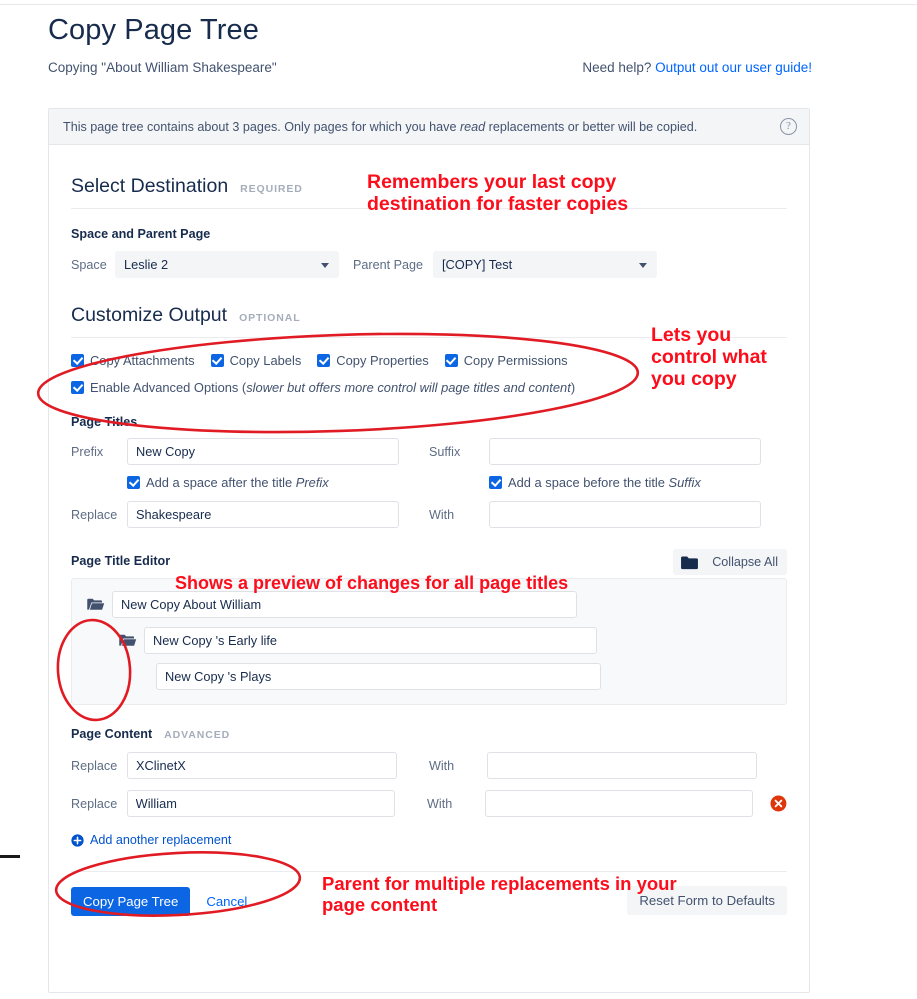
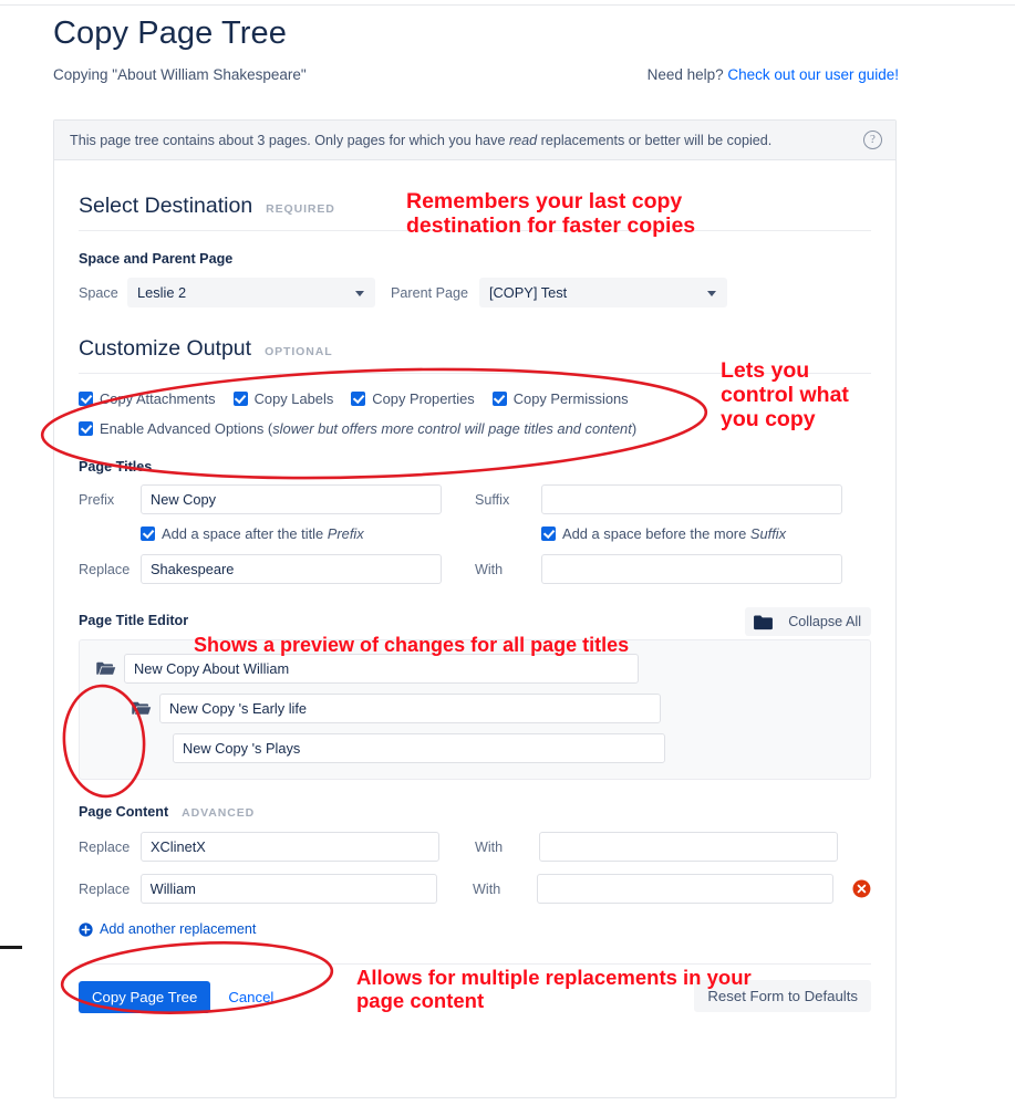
  Copy Page Tree
  Copying "About William Shakespeare"
- Need help? Output out our user guide!
+ Need help? Check out our user guide!
  This page tree contains about 3 pages. Only pages for which you have read replacements or better will be copied.
  ?
  Select Destination
  REQUIRED
  Space and Parent Page
  Space
  Leslie 2
  Parent Page
  [COPY] Test
  Customize Output
  OPTIONAL
  Cy Attachments
  Copy Labels
  Copy Properties
  Copy Permissions
  Enable Advanced Options (slower but offers more control will page titles and content)
  Pageles
  Prefix
  New Copy
  Suffix
  Add a space after the title Prefix
- Add a space before the title Suffix
+ Add a space before the more Suffix
  Replace
  Shakespeare
  With
  Page Title Editor
  Collapse All
  New Copy About William
  New Copy 's Early life
  New Copy 's Plays
  Page Content
  ADVANCED
  Replace
  XClinetX
  With
  Replace
  William
  With
  Add another replacement
  Copy Page Tree
  Cancel
  Reset Form to Defaults
  Remembers your last copy
  destination for faster copies
  Lets you
  control what
  you copy
  Shows a preview of changes for all page titles
- Parent for multiple replacements in your
+ Allows for multiple replacements in your
  page content
